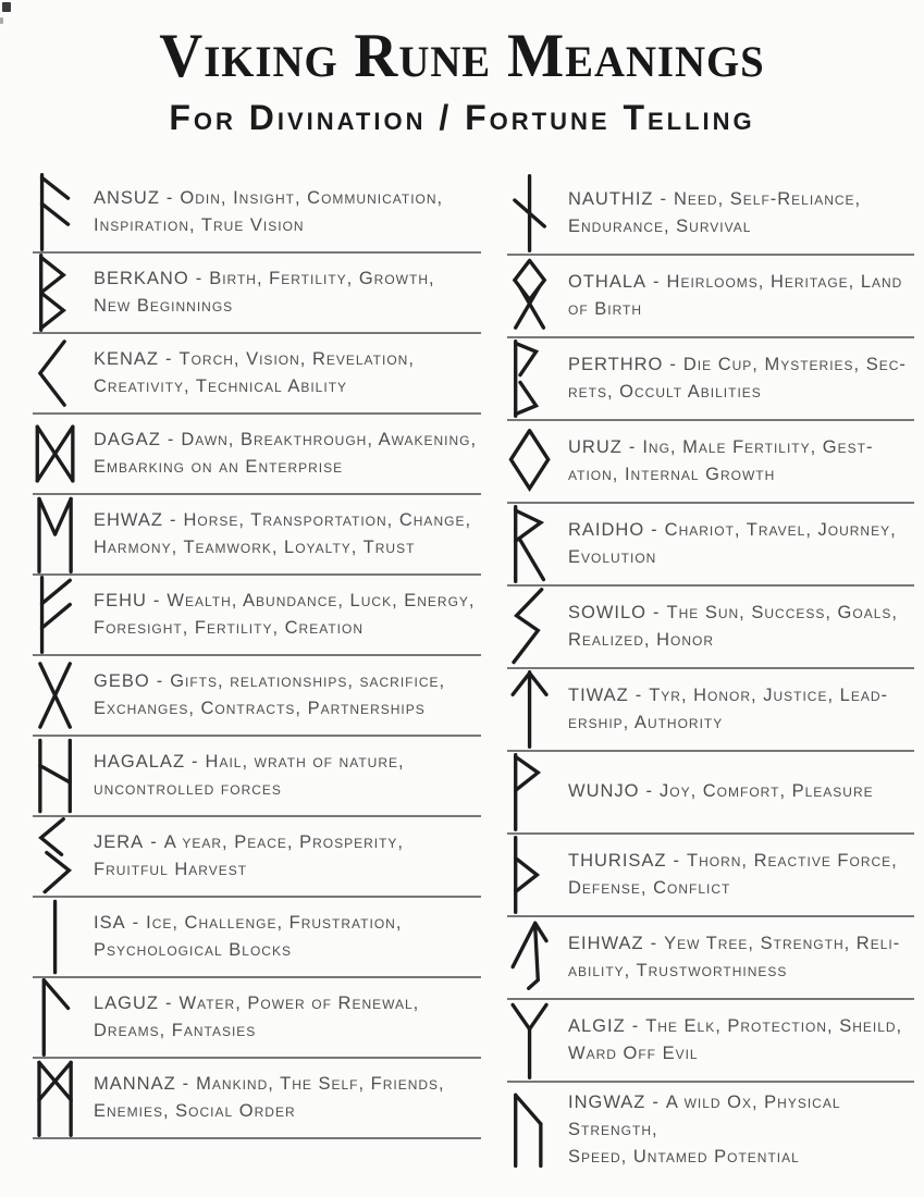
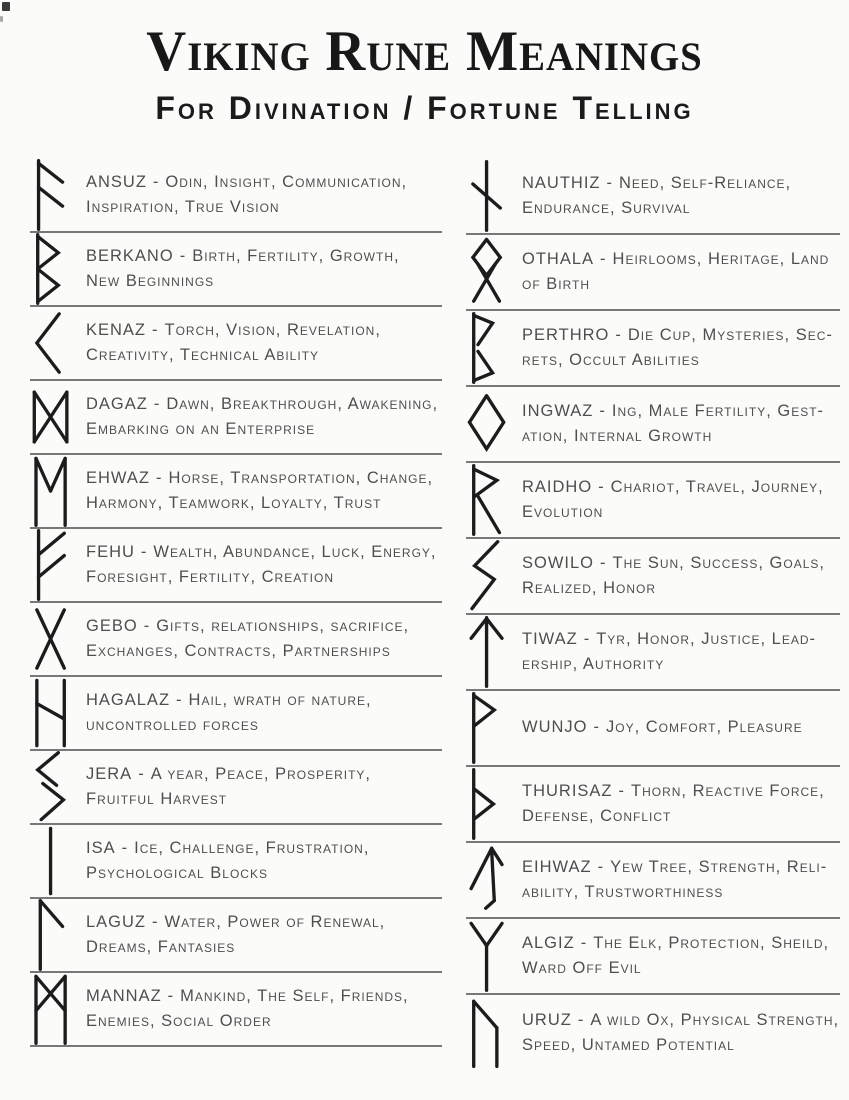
  Viking Rune Meanings
  For Divination / Fortune Telling
  ANSUZ - Odin, Insight, Communication,
  Inspiration, True Vision
  BERKANO - Birth, Fertility, Growth,
  New Beginnings
  KENAZ - Torch, Vision, Revelation,
  Creativity, Technical Ability
  DAGAZ - Dawn, Breakthrough, Awakening,
  Embarking on an Enterprise
  EHWAZ - Horse, Transportation, Change,
  Harmony, Teamwork, Loyalty, Trust
  FEHU - Wealth, Abundance, Luck, Energy,
  Foresight, Fertility, Creation
  GEBO - Gifts, relationships, sacrifice,
  Exchanges, Contracts, Partnerships
  HAGALAZ - Hail, wrath of nature,
  uncontrolled forces
  JERA - A year, Peace, Prosperity,
  Fruitful Harvest
  ISA - Ice, Challenge, Frustration,
  Psychological Blocks
  LAGUZ - Water, Power of Renewal,
  Dreams, Fantasies
  MANNAZ - Mankind, The Self, Friends,
  Enemies, Social Order
  NAUTHIZ - Need, Self-Reliance,
  Endurance, Survival
  OTHALA - Heirlooms, Heritage, Land
  of Birth
  PERTHRO - Die Cup, Mysteries, Sec-
  rets, Occult Abilities
- URUZ - Ing, Male Fertility, Gest-
+ INGWAZ - Ing, Male Fertility, Gest-
  ation, Internal Growth
  RAIDHO - Chariot, Travel, Journey,
  Evolution
  SOWILO - The Sun, Success, Goals,
  Realized, Honor
  TIWAZ - Tyr, Honor, Justice, Lead-
  ership, Authority
  WUNJO - Joy, Comfort, Pleasure
  THURISAZ - Thorn, Reactive Force,
  Defense, Conflict
  EIHWAZ - Yew Tree, Strength, Reli-
  ability, Trustworthiness
  ALGIZ - The Elk, Protection, Sheild,
  Ward Off Evil
- INGWAZ - A wild Ox, Physical Strength,
+ URUZ - A wild Ox, Physical Strength,
  Speed, Untamed Potential
